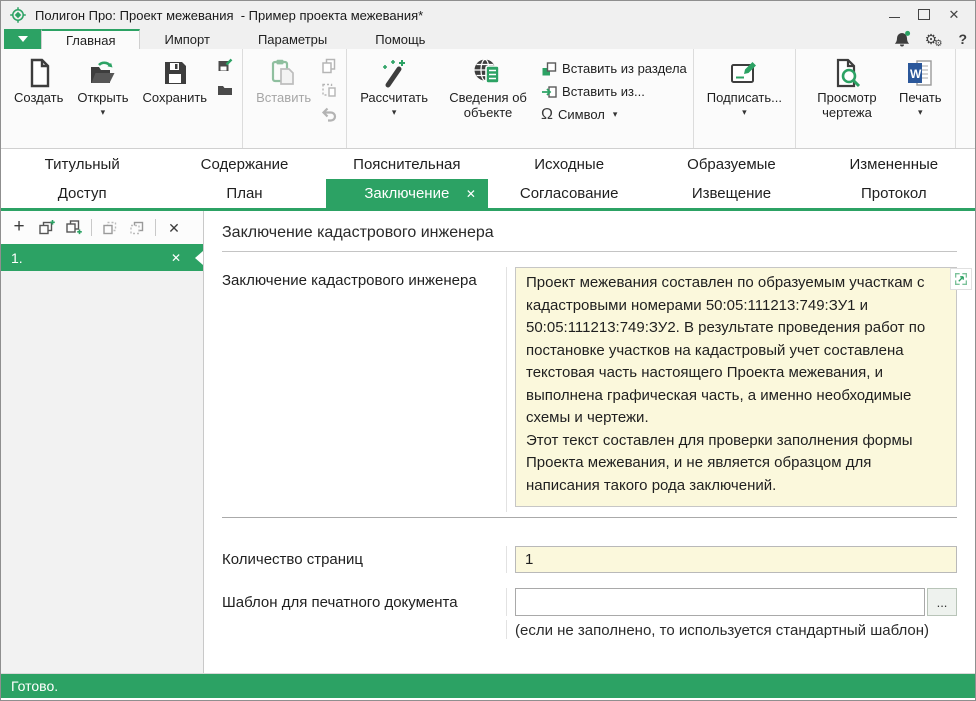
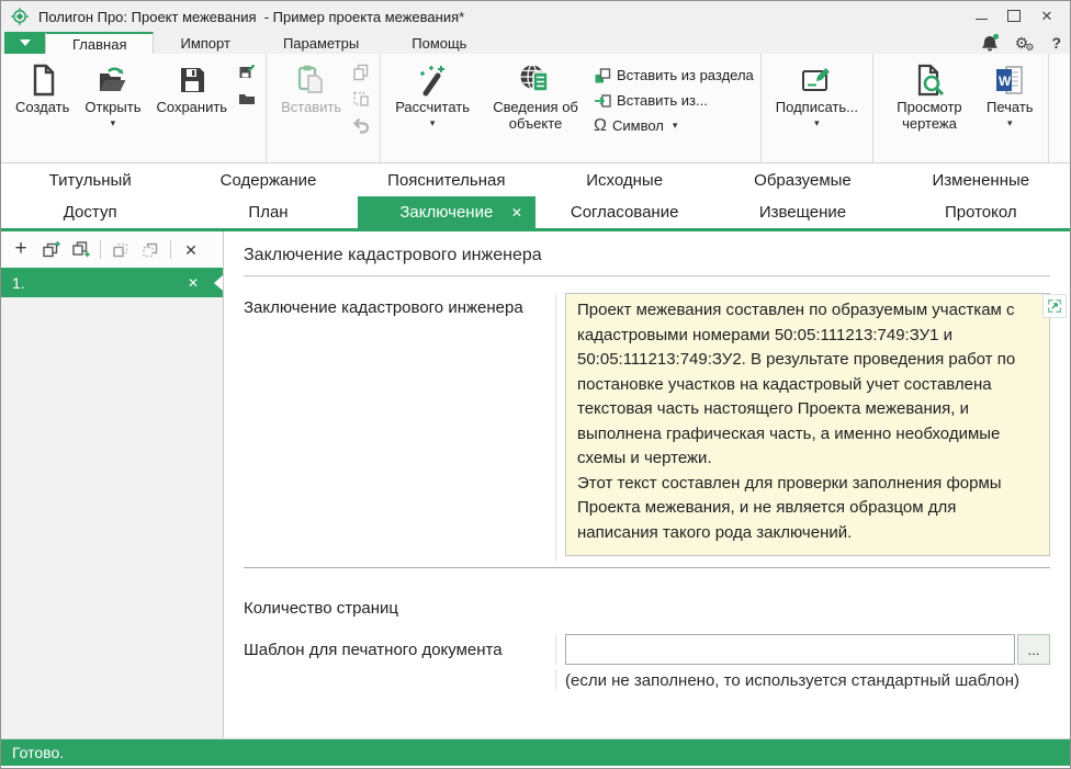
  Полигон Про: Проект межевания - Пример проекта межевания*
  ✕
  Главная
  Импорт
  Параметры
  Помощь
  ⚙
  ⚙
  ?
  Создать
  Открыть
  ▾
  Сохранить
  Вставить
  Рассчитать
  ▾
  Сведения об объекте
  Вставить из раздела
  Вставить из...
  Ω
  Символ
  ▾
  Подписать...
  ▾
  Просмотр чертежа
  W
  Печать
  ▾
  Титульный
  Содержание
  Пояснительная
  Исходные
  Образуемые
  Измененные
  Доступ
  План
  Заключение
  ✕
  Согласование
  Извещение
  Протокол
  +
  ✕
  1.
  ✕
  Заключение кадастрового инженера
  Заключение кадастрового инженера
  Количество страниц
- 1
  Шаблон для печатного документа
  ...
  (если не заполнено, то используется стандартный шаблон)
  Готово.
